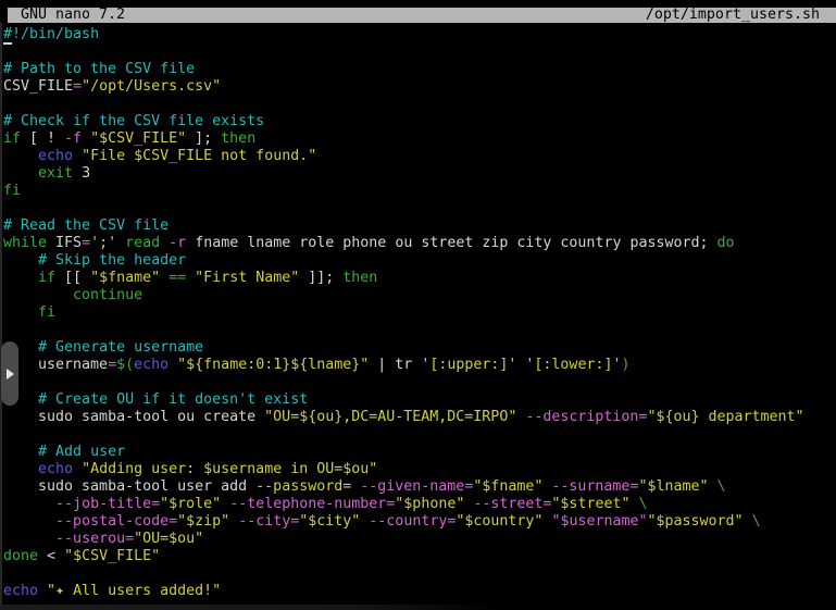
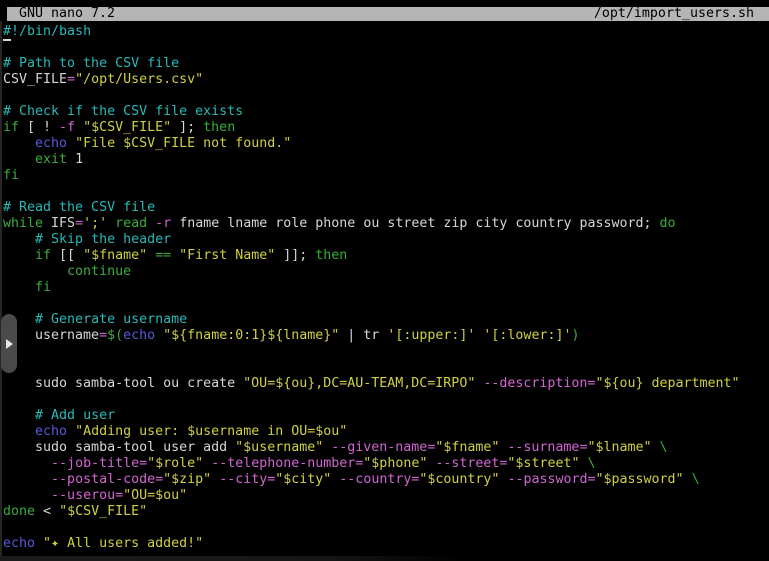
  GNU nano 7.2
  /opt/import_users.sh
  #!/bin/bash
  # Path to the CSV file
  CSV_FILE="/opt/Users.csv"
  # Check if the CSV file exists
  if [ ! -f "$CSV_FILE" ]; then
  echo "File $CSV_FILE not found."
- exit 3
+ exit 1
  fi
  # Read the CSV file
  while IFS=';' read -r fname lname role phone ou street zip city country password; do
  # Skip the header
  if [[ "$fname" == "First Name" ]]; then
  continue
  fi
  # Generate username
  username=$(echo "${fname:0:1}${lname}" | tr '[:upper:]' '[:lower:]')
- # Create OU if it doesn't exist
  sudo samba-tool ou create "OU=${ou},DC=AU-TEAM,DC=IRPO" --description="${ou} department"
  # Add user
  echo "Adding user: $username in OU=$ou"
- sudo samba-tool user add --password= --given-name="$fname" --surname="$lname" \
+ sudo samba-tool user add "$username" --given-name="$fname" --surname="$lname" \
  --job-title="$role" --telephone-number="$phone" --street="$street" \
- --postal-code="$zip" --city="$city" --country="$country" "$username""$password" \
+ --postal-code="$zip" --city="$city" --country="$country" --password="$password" \
  --userou="OU=$ou"
  done < "$CSV_FILE"
  echo "✦ All users added!"
